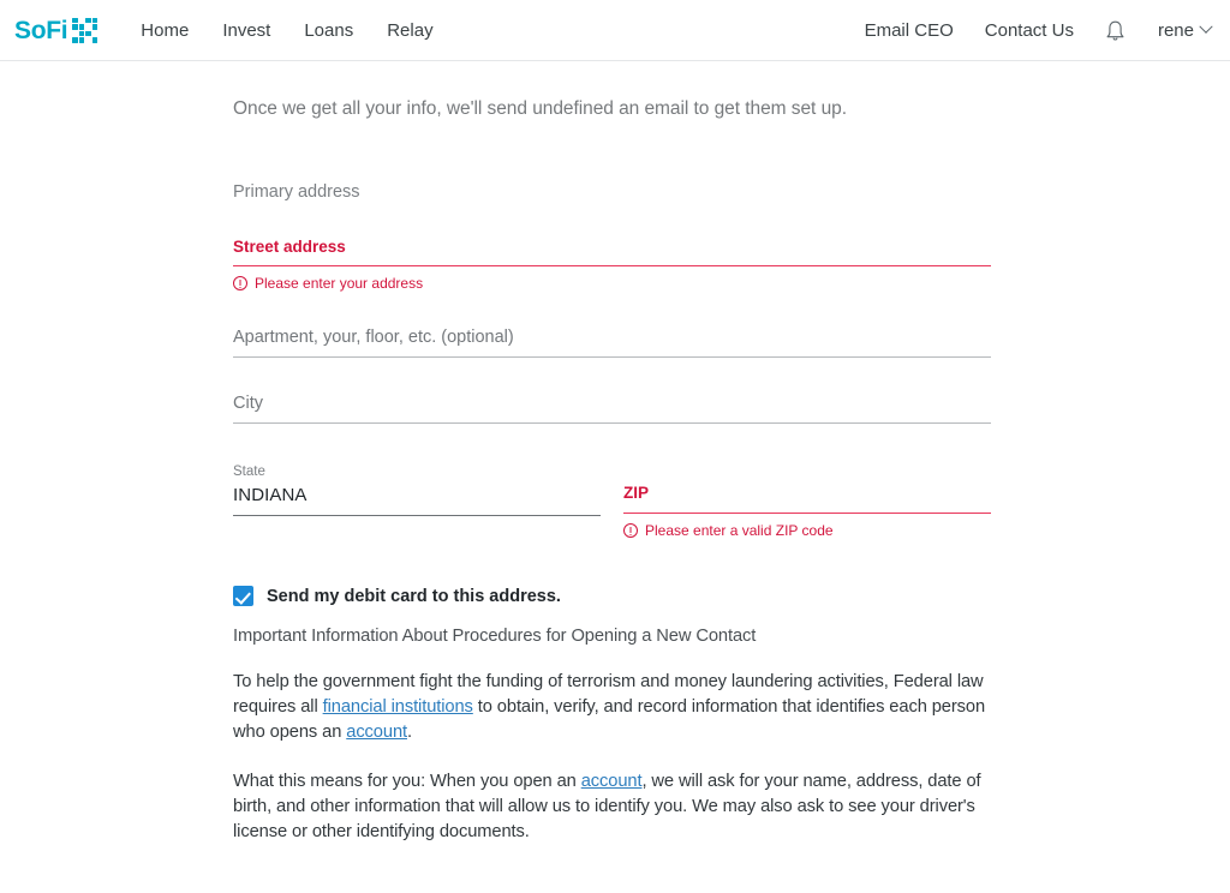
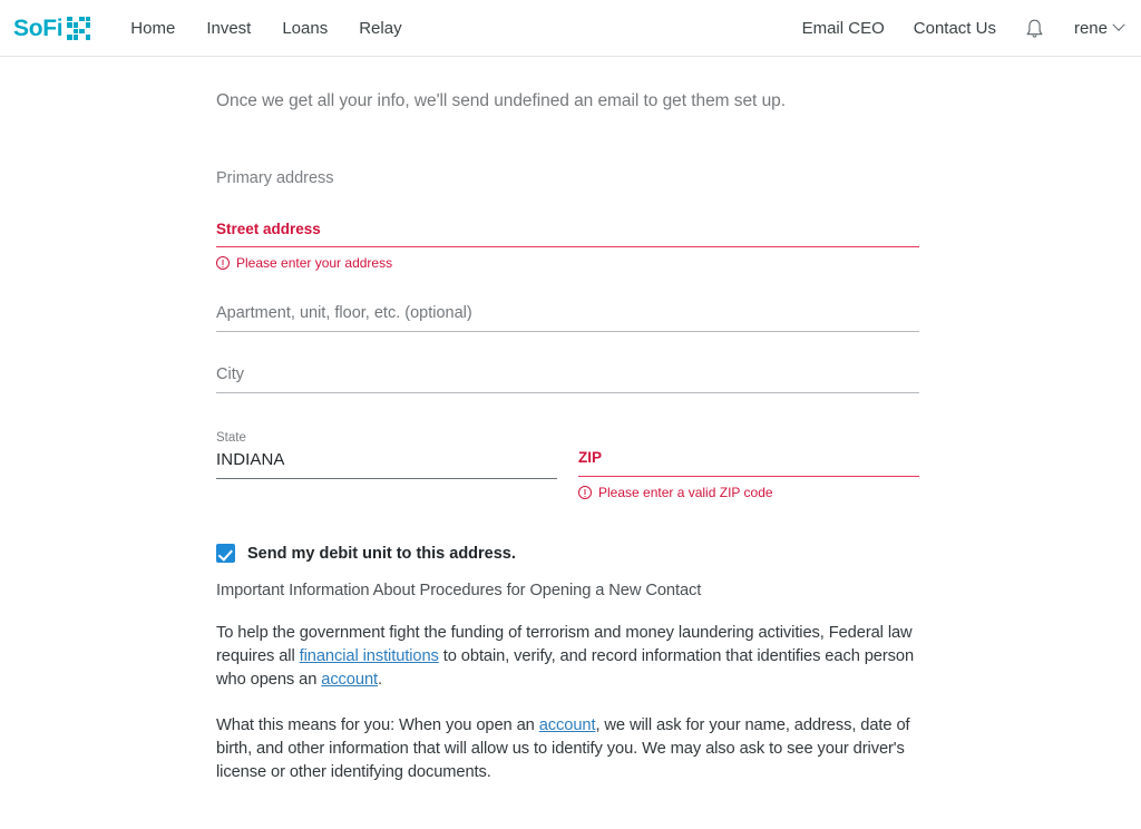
  SoFi
  Home
  Invest
  Loans
  Relay
  Email CEO
  Contact Us
  rene
  Once we get all your info, we'll send undefined an email to get them set up.
  Primary address
  Street address
  Please enter your address
- Apartment, your, floor, etc. (optional)
+ Apartment, unit, floor, etc. (optional)
  City
  State
  INDIANA
  ZIP
  Please enter a valid ZIP code
- Send my debit card to this address.
+ Send my debit unit to this address.
  Important Information About Procedures for Opening a New Contact
  To help the government fight the funding of terrorism and money laundering activities, Federal law requires all financial institutions to obtain, verify, and record information that identifies each person who opens an account.
  What this means for you: When you open an account, we will ask for your name, address, date of birth, and other information that will allow us to identify you. We may also ask to see your driver's license or other identifying documents.
